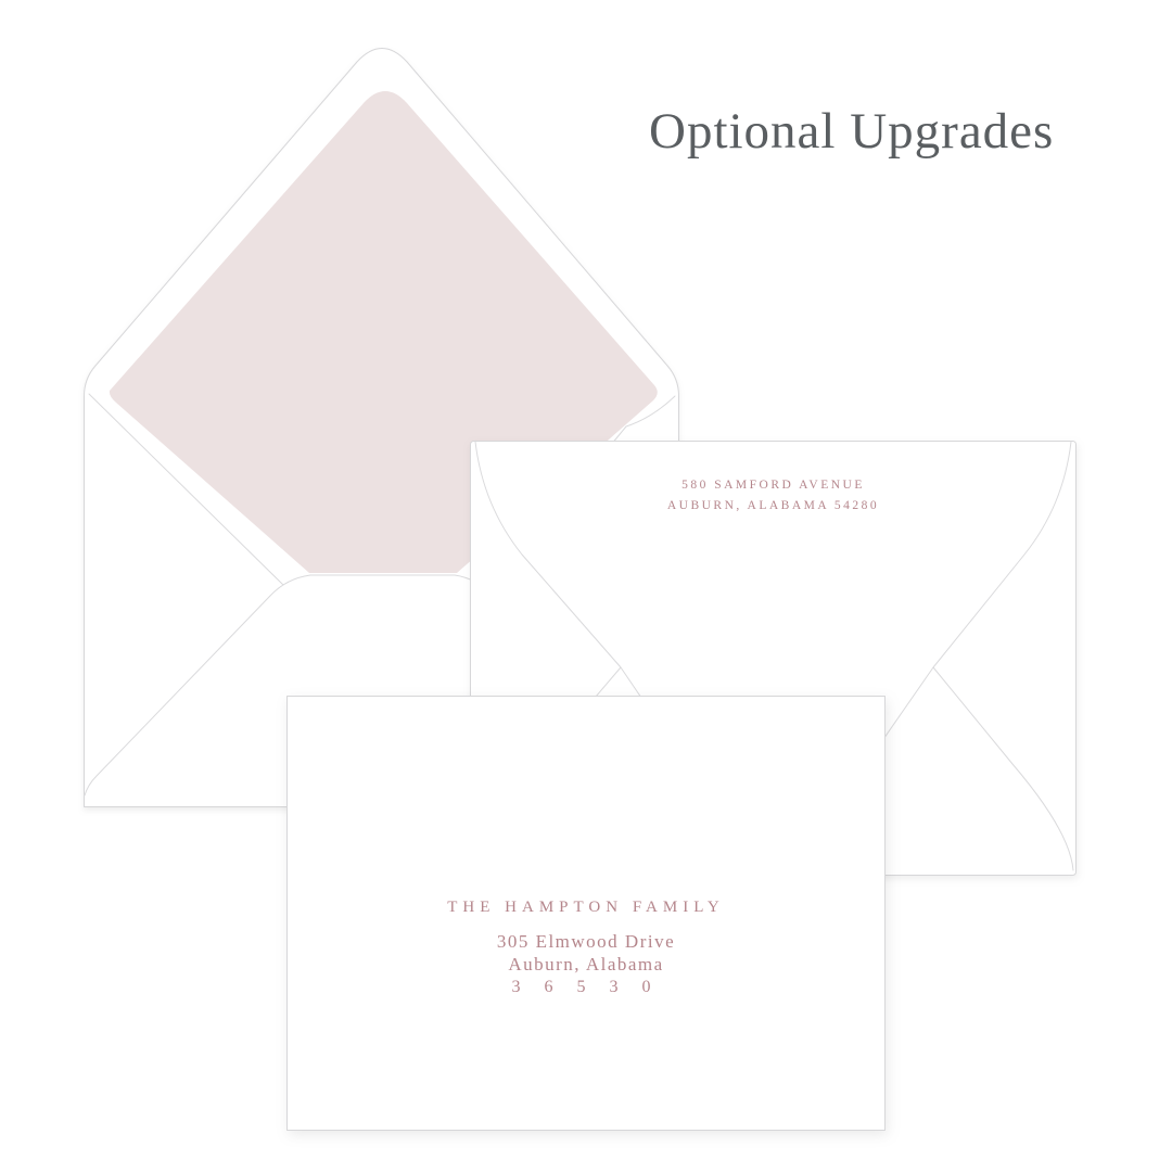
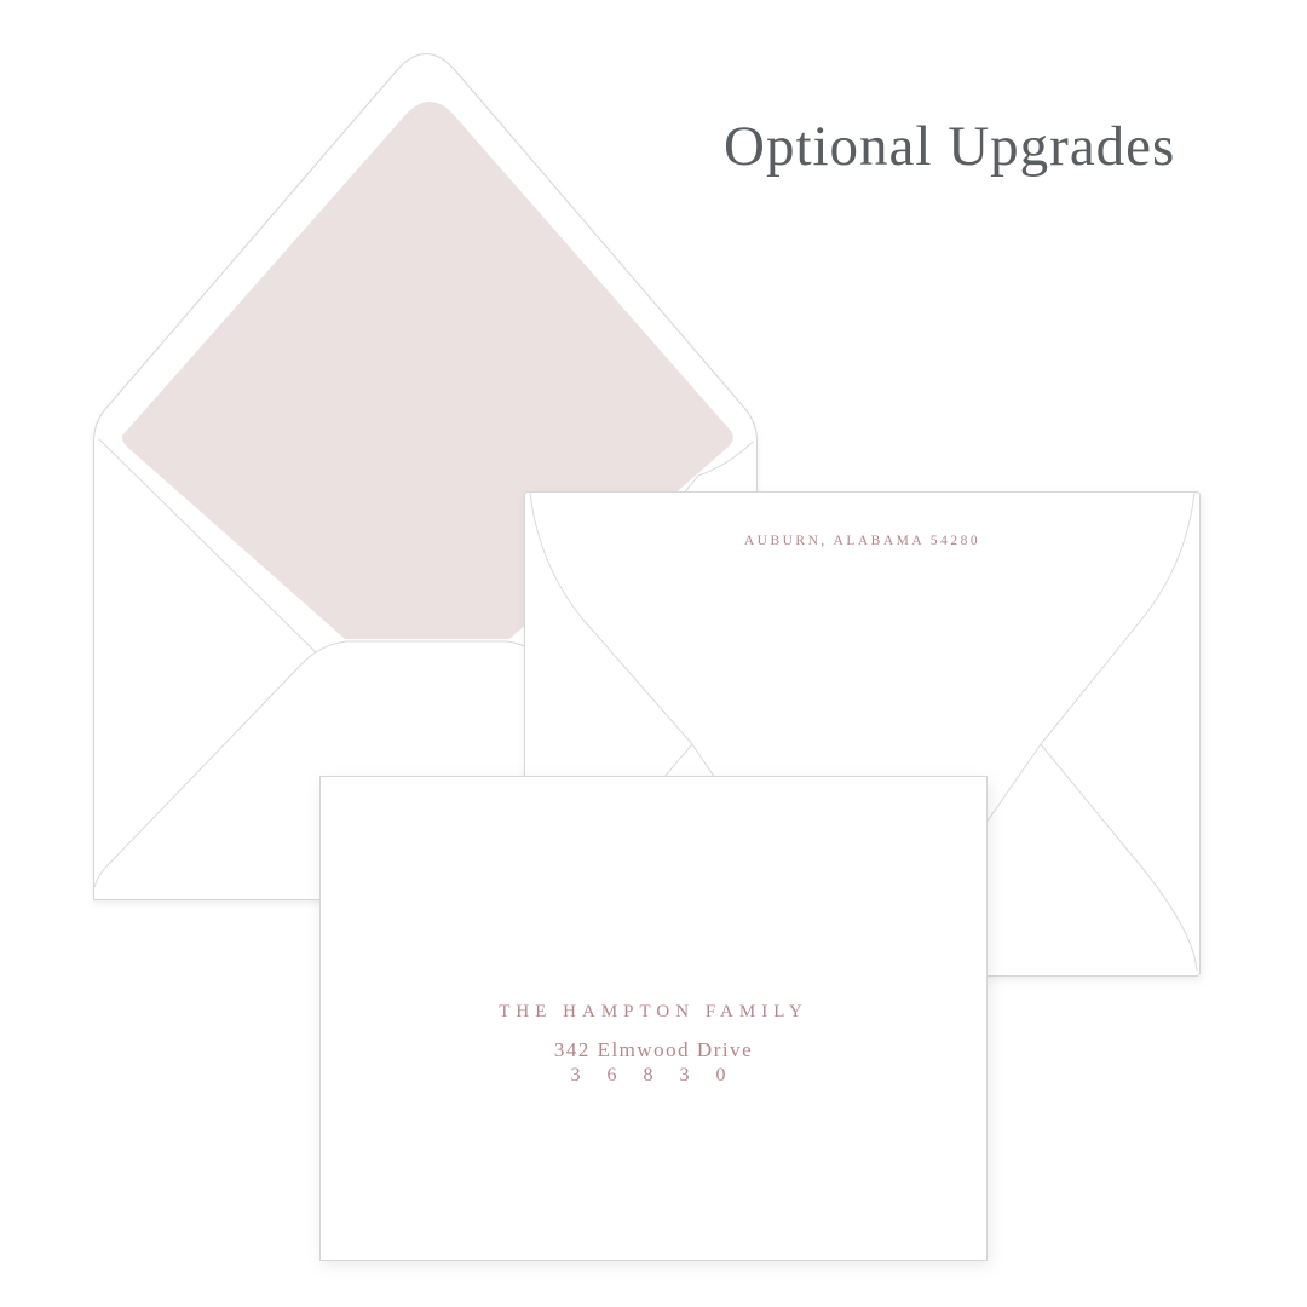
  Optional Upgrades
- 580 SAMFORD AVENUE
  AUBURN, ALABAMA 54280
  THE HAMPTON FAMILY
- 305 Elmwood Drive
+ 342 Elmwood Drive
- Auburn, Alabama
- 3 6 5 3 0
+ 3 6 8 3 0
